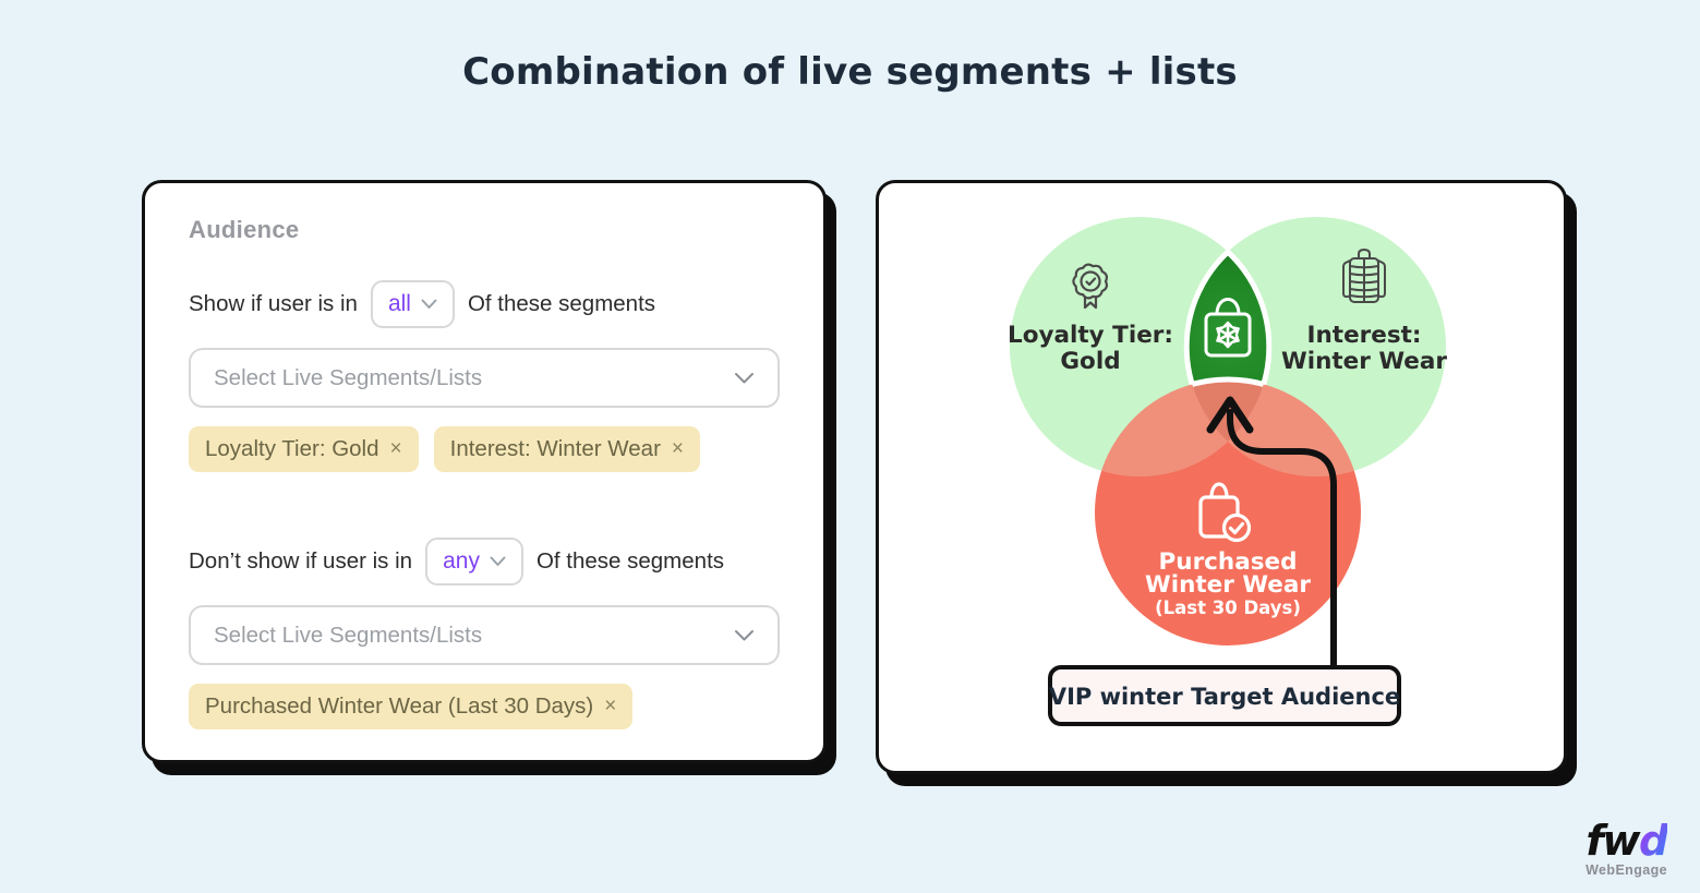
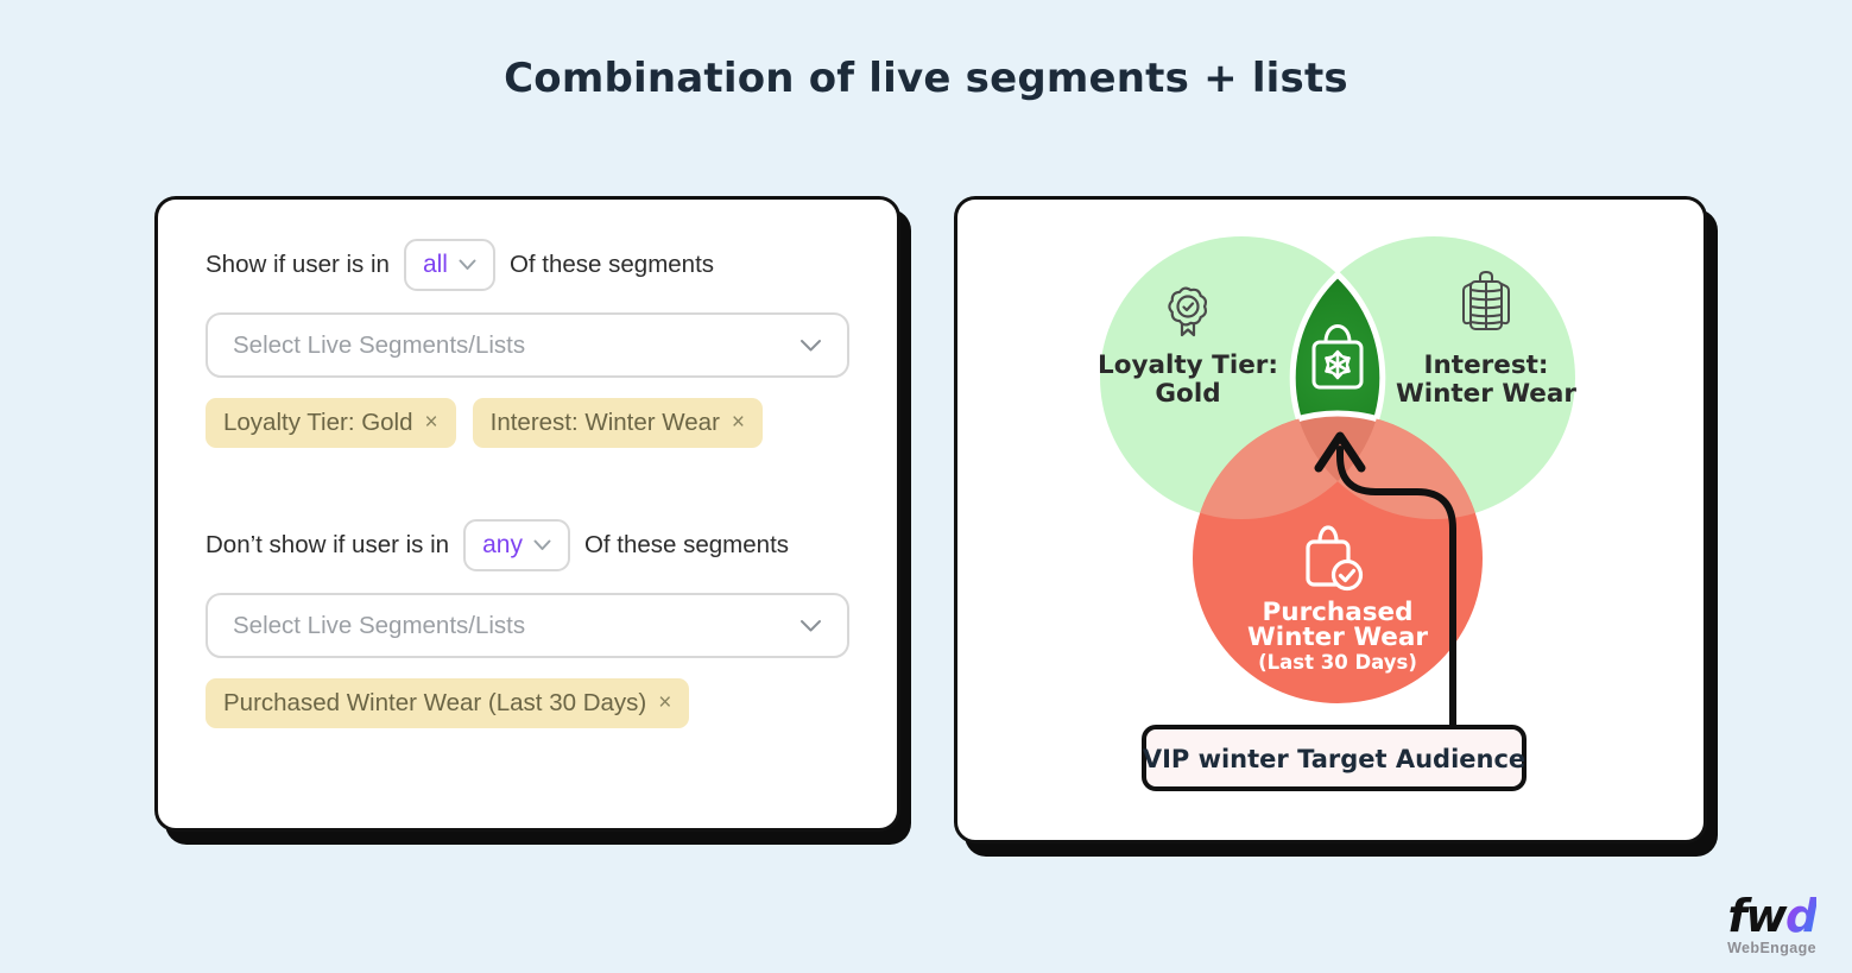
  Combination of live segments + lists
- Audience
  Show if user is in
  all
  Of these segments
  Select Live Segments/Lists
  Loyalty Tier: Gold
  ×
  Interest: Winter Wear
  ×
  Don’t show if user is in
  any
  Of these segments
  Select Live Segments/Lists
  Purchased Winter Wear (Last 30 Days)
  ×
  Loyalty Tier:
  Gold
  Interest:
  Winter Wear
  Purchased
  Winter Wear
  (Last 30 Days)
  VIP winter Target Audience
  fwd
  WebEngage
